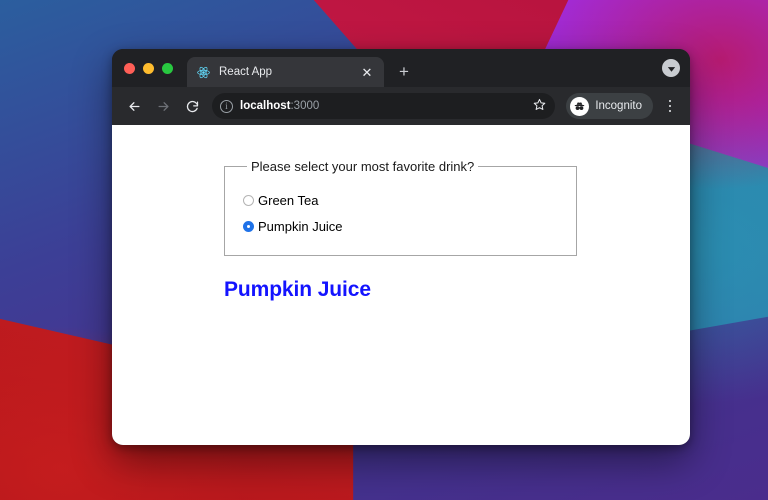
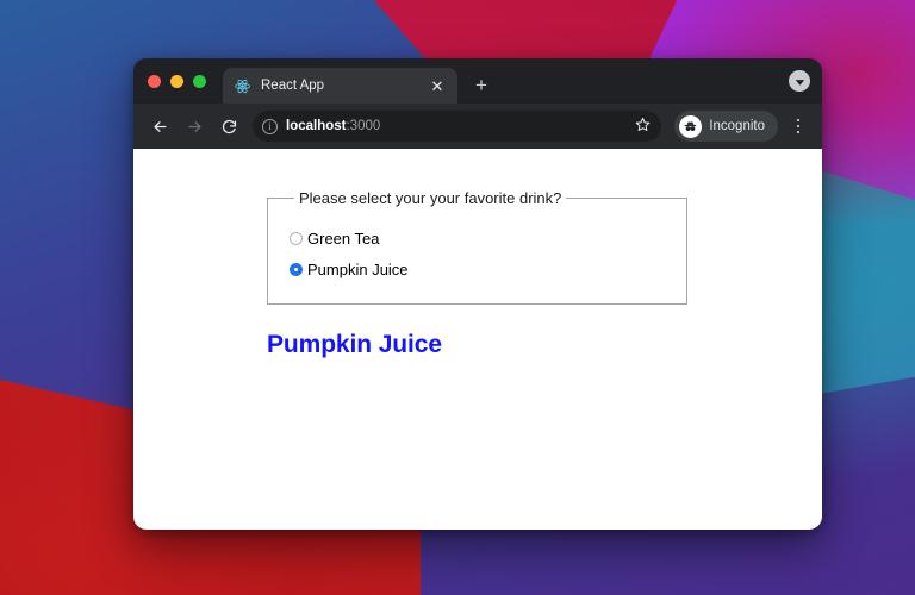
  React App
  ✕
  +
  i
  localhost:3000
  Incognito
- Please select your most favorite drink?
+ Please select your your favorite drink?
  Green Tea
  Pumpkin Juice
  Pumpkin Juice
